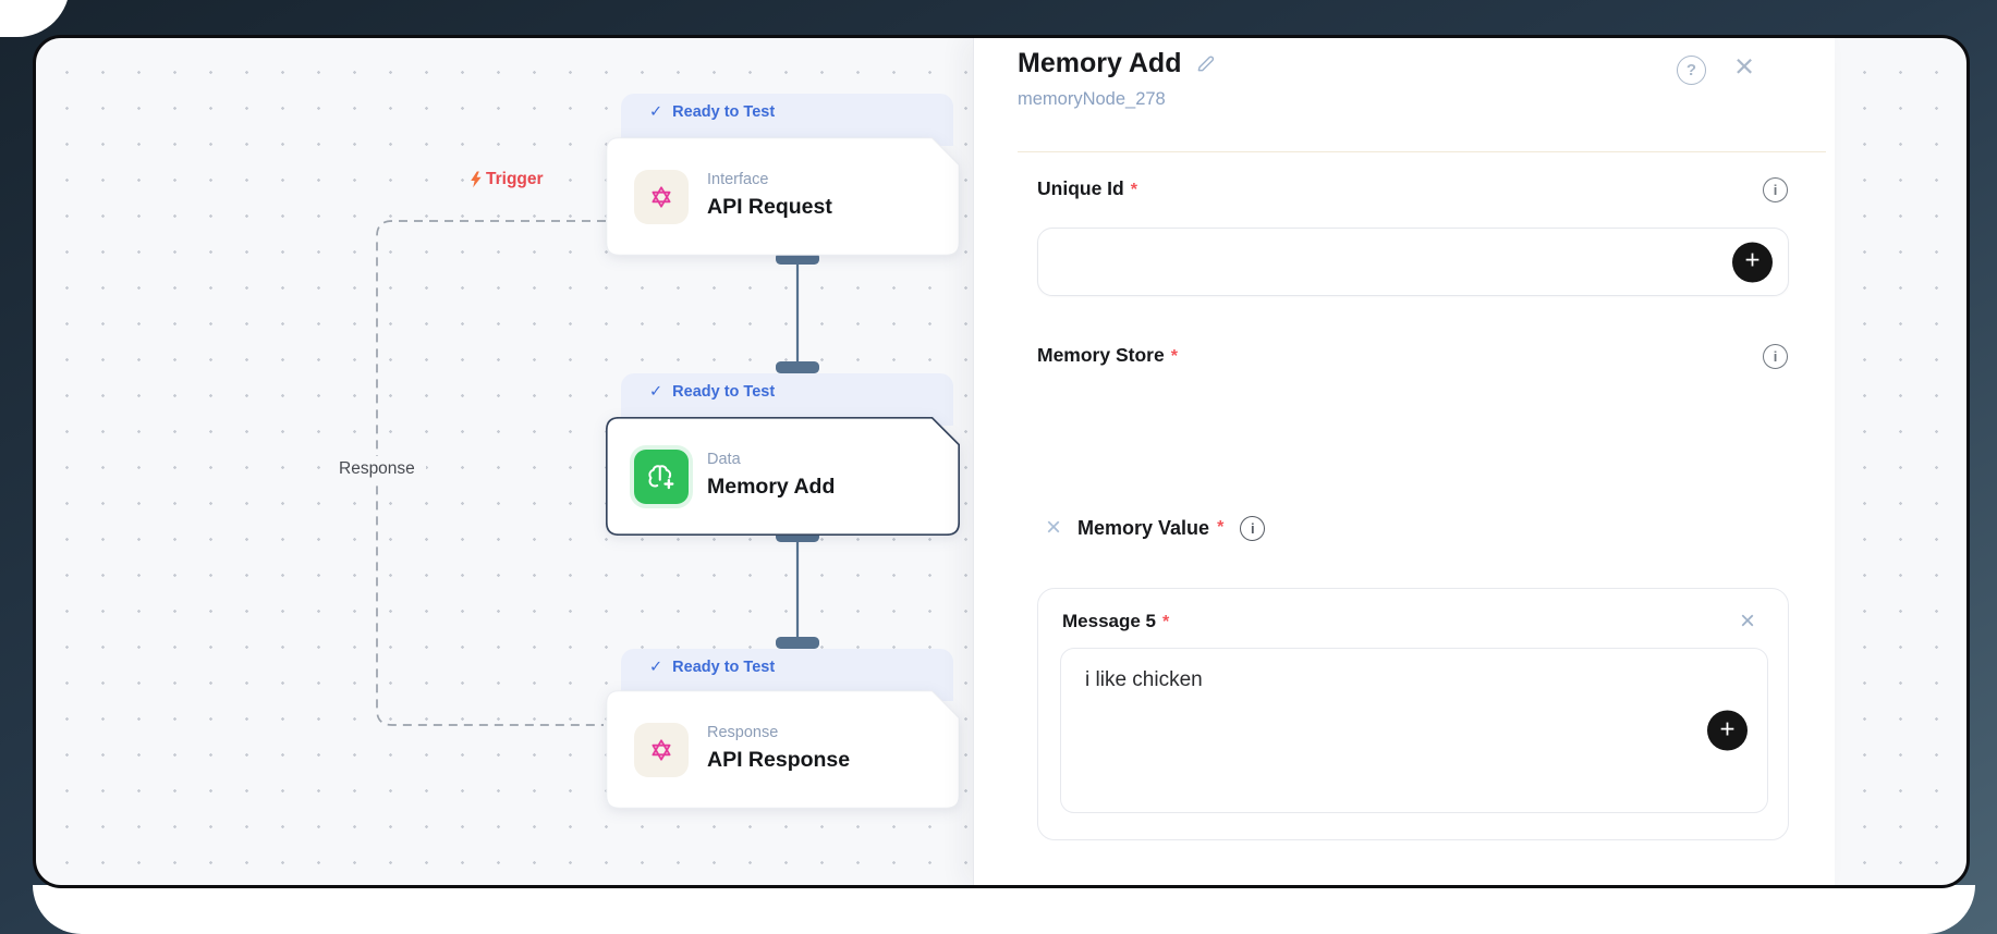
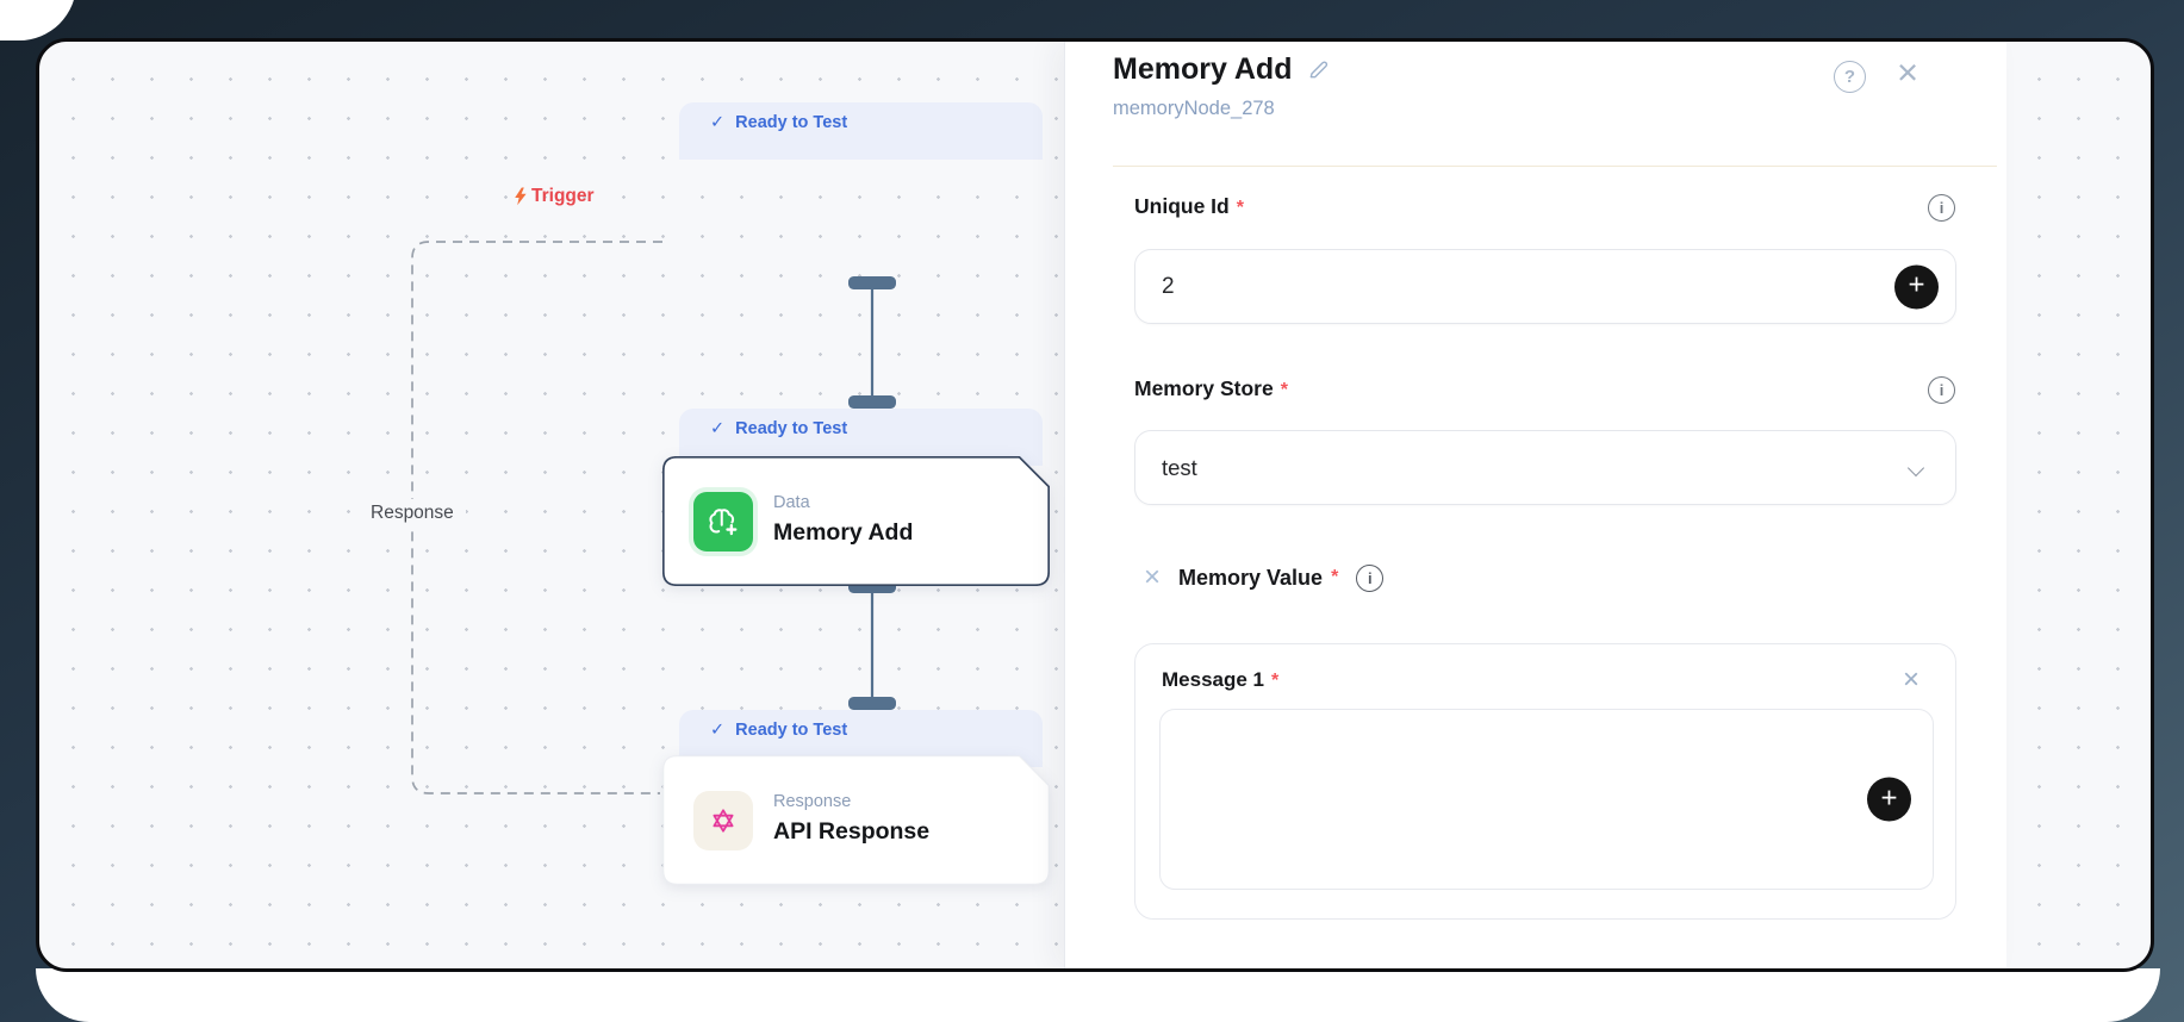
  Trigger
  Response
  ✓ Ready to Test
- Interface
- API Request
  ✓ Ready to Test
  Data
  Memory Add
  ✓ Ready to Test
  Response
  API Response
  Memory Add
  memoryNode_278
  ?
  ×
  Unique Id *
  i
+ 2
  +
  Memory Store *
  i
+ test
  ×
  Memory Value
  *
  i
- Message 5 *
+ Message 1 *
  ×
- i like chicken
  +
